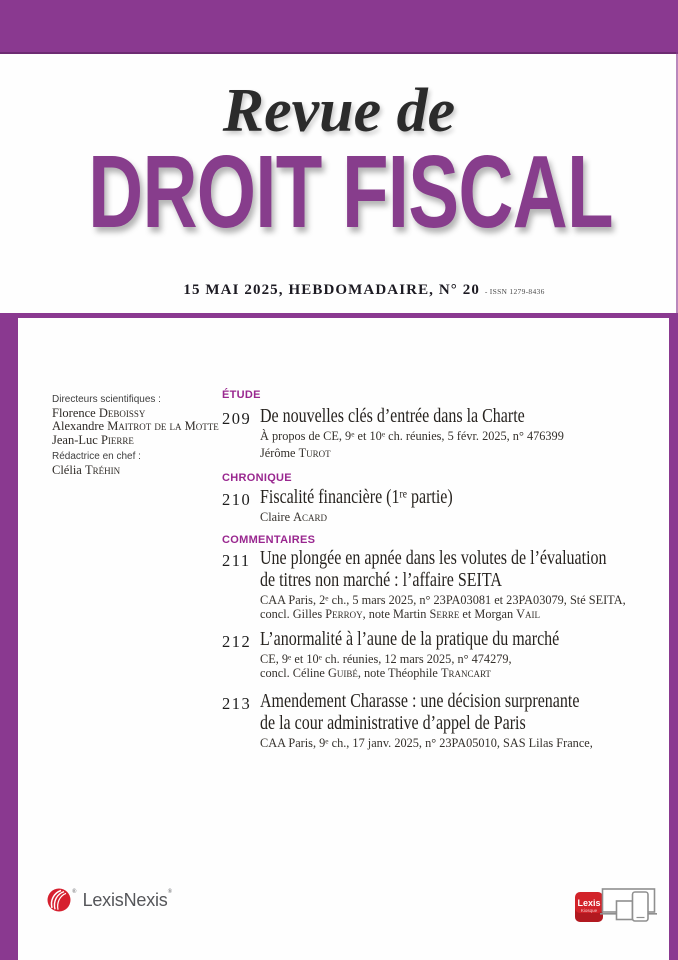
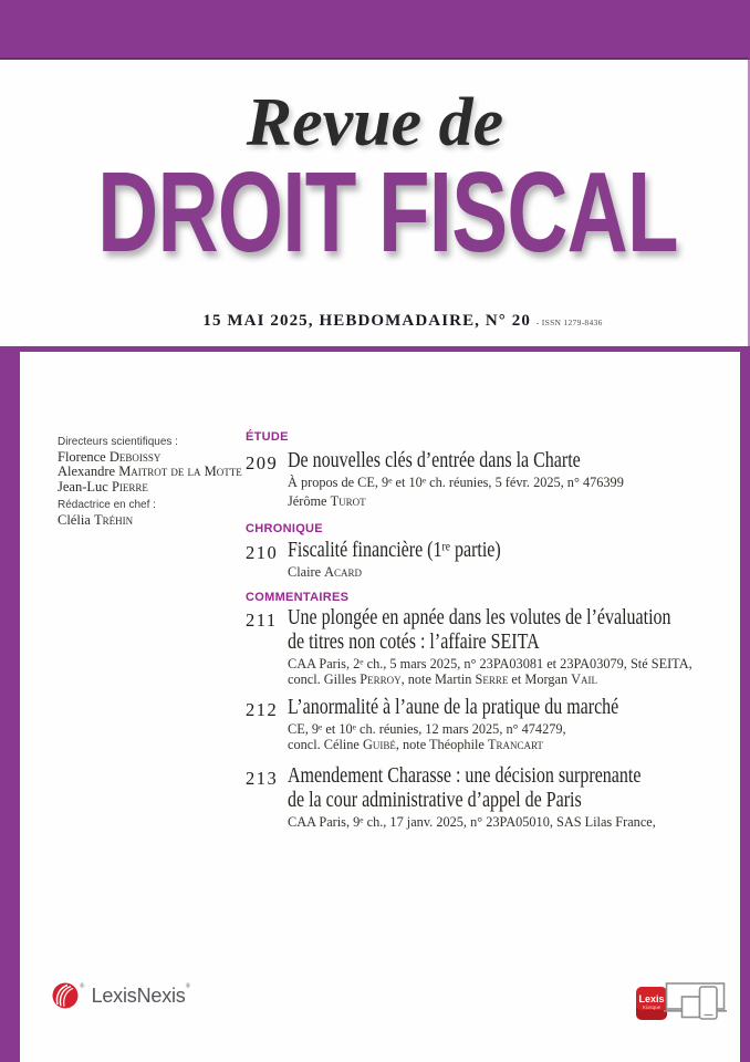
  Revue de
  DROIT FISCAL
  15 MAI 2025, HEBDOMADAIRE, N° 20 - ISSN 1279-8436
  Directeurs scientifiques :
  Florence Deboissy
  Alexandre Maitrot de la Motte
  Jean-Luc Pierre
  Rédactrice en chef :
  Clélia Tréhin
  ÉTUDE
  209
  De nouvelles clés d’entrée dans la Charte
  À propos de CE, 9e et 10e ch. réunies, 5 févr. 2025, n° 476399
  Jérôme Turot
  CHRONIQUE
  210
  Fiscalité financière (1re partie)
  Claire Acard
  COMMENTAIRES
  211
  Une plongée en apnée dans les volutes de l’évaluation
- de titres non marché : l’affaire SEITA
+ de titres non cotés : l’affaire SEITA
  CAA Paris, 2e ch., 5 mars 2025, n° 23PA03081 et 23PA03079, Sté SEITA,
  concl. Gilles Perroy, note Martin Serre et Morgan Vail
  212
  L’anormalité à l’aune de la pratique du marché
  CE, 9e et 10e ch. réunies, 12 mars 2025, n° 474279,
  concl. Céline Guibé, note Théophile Trancart
  213
  Amendement Charasse : une décision surprenante
  de la cour administrative d’appel de Paris
  CAA Paris, 9e ch., 17 janv. 2025, n° 23PA05010, SAS Lilas France,
  LexisNexis
  Lexis
